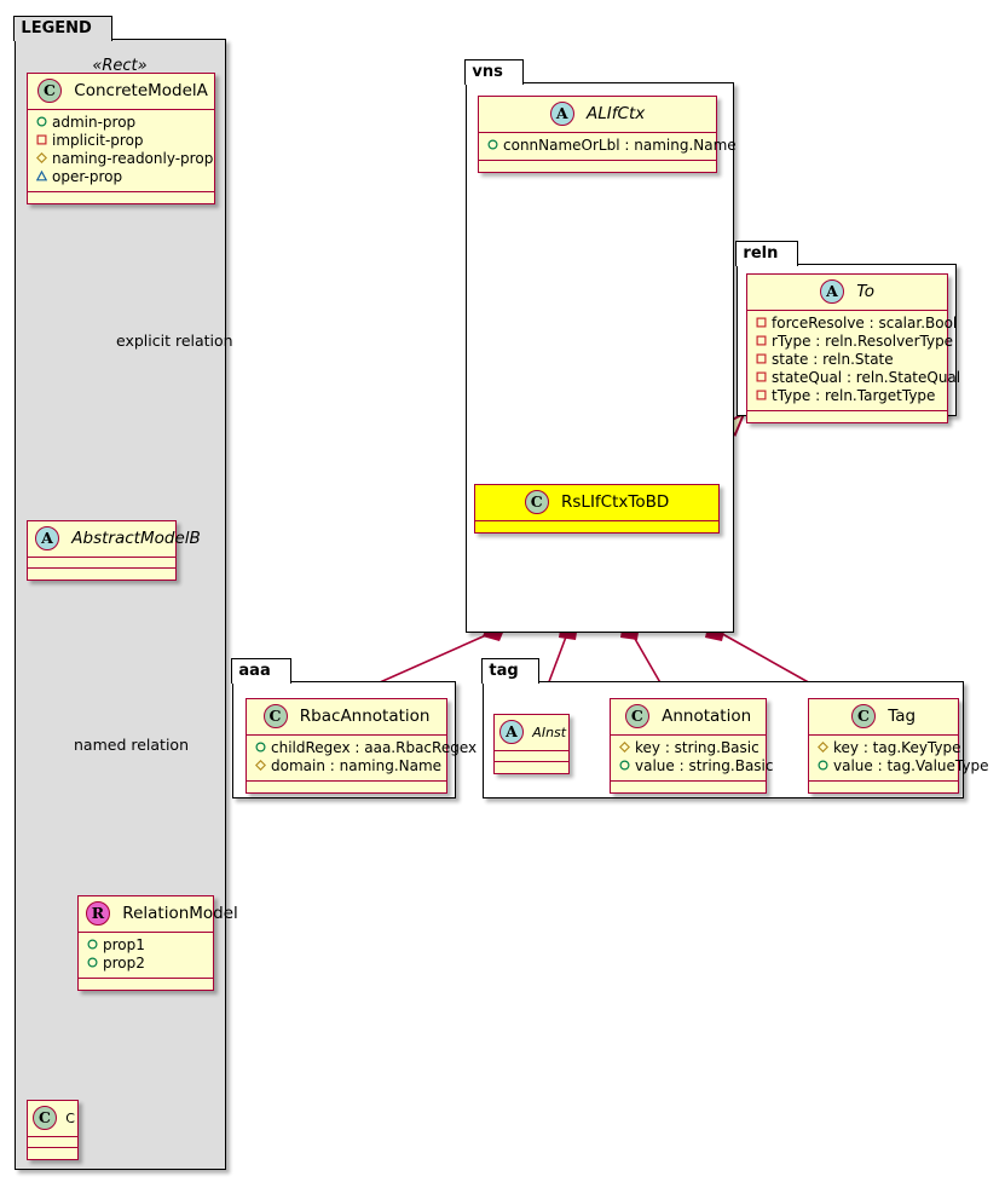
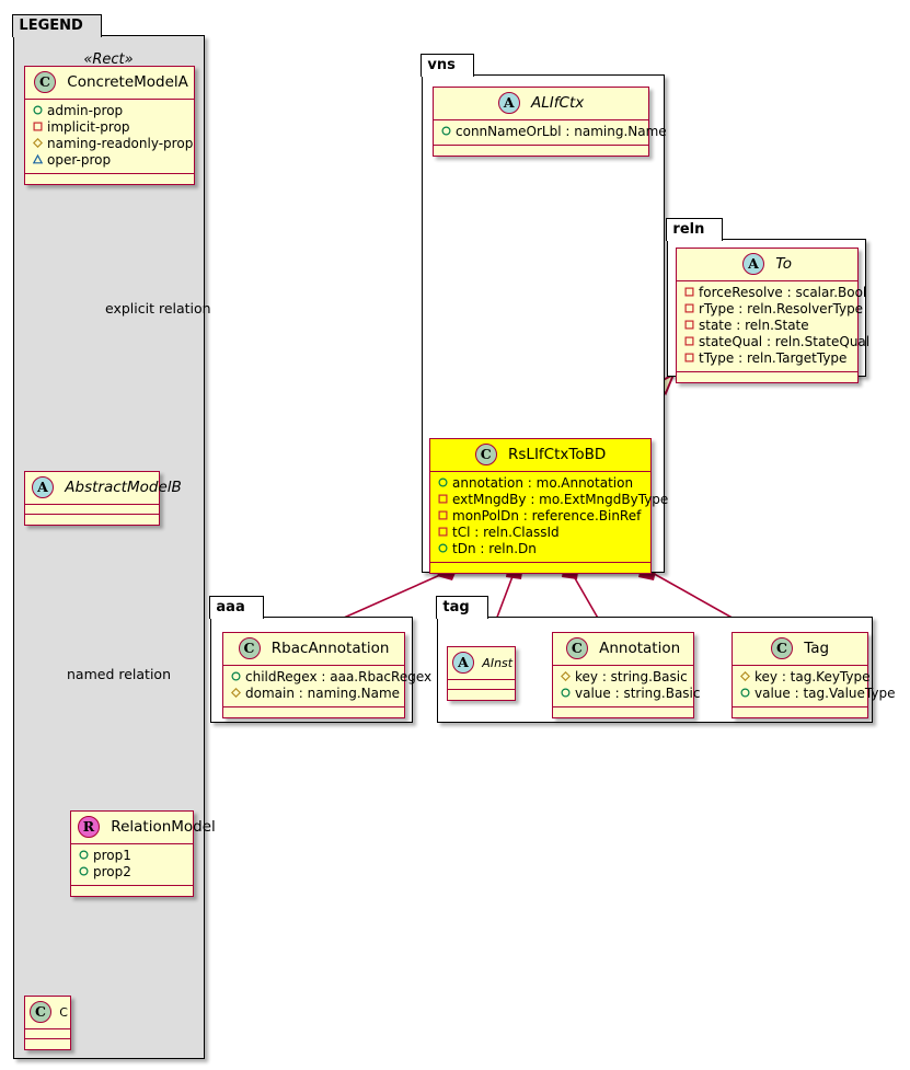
  LEGEND
  «Rect»
  C ConcreteModelA
  admin-prop
  implicit-prop
  naming-readonly-prop
  oper-prop
  A AbstractModelB
  R RelationModel
  prop1
  prop2
  C C
  explicit relation
  named relation
  vns
  A ALIfCtx
  connNameOrLbl : naming.Name
  C RsLIfCtxToBD
+ annotation : mo.Annotation
+ extMngdBy : mo.ExtMngdByType
+ monPolDn : reference.BinRef
+ tCl : reln.ClassId
+ tDn : reln.Dn
  reln
  A To
  forceResolve : scalar.Bool
  rType : reln.ResolverType
  state : reln.State
  stateQual : reln.StateQual
  tType : reln.TargetType
  aaa
  C RbacAnnotation
  childRegex : aaa.RbacRegex
  domain : naming.Name
  tag
  A AInst
  C Annotation
  key : string.Basic
  value : string.Basic
  C Tag
  key : tag.KeyType
  value : tag.ValueType
